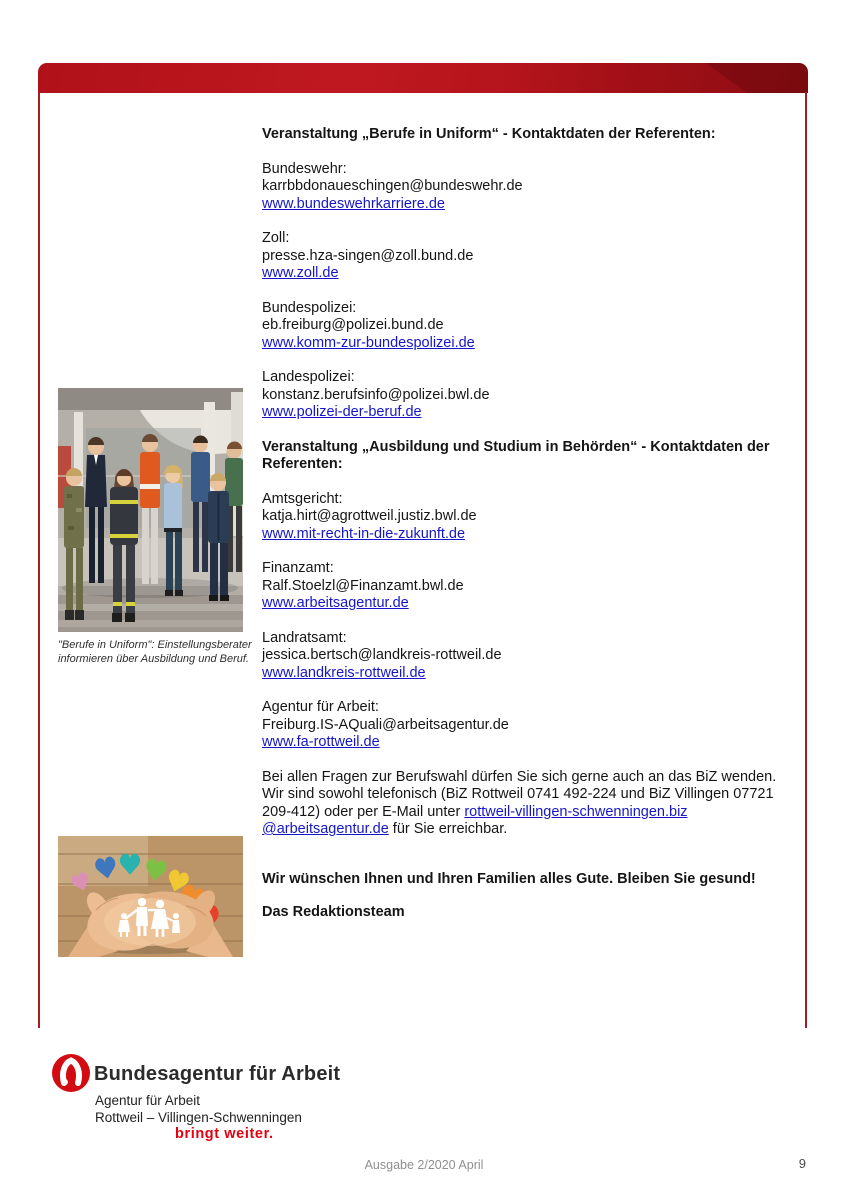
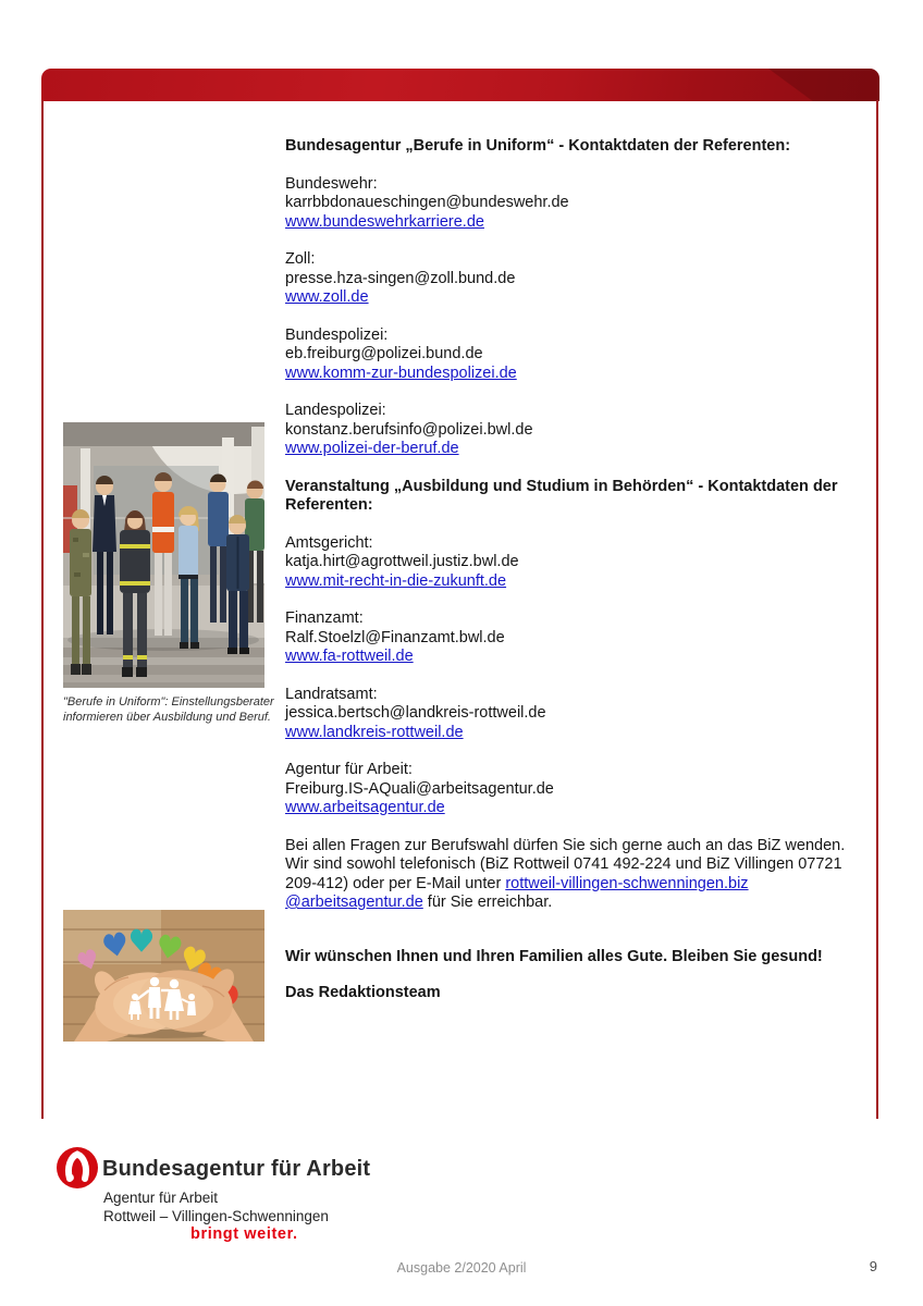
- Veranstaltung „Berufe in Uniform“ - Kontaktdaten der Referenten:
+ Bundesagentur „Berufe in Uniform“ - Kontaktdaten der Referenten:
  Bundeswehr:
  karrbbdonaueschingen@bundeswehr.de
  www.bundeswehrkarriere.de
  Zoll:
  presse.hza-singen@zoll.bund.de
  www.zoll.de
  Bundespolizei:
  eb.freiburg@polizei.bund.de
  www.komm-zur-bundespolizei.de
  Landespolizei:
  konstanz.berufsinfo@polizei.bwl.de
  www.polizei-der-beruf.de
  Veranstaltung „Ausbildung und Studium in Behörden“ - Kontaktdaten der
  Referenten:
  Amtsgericht:
  katja.hirt@agrottweil.justiz.bwl.de
  www.mit-recht-in-die-zukunft.de
  Finanzamt:
  Ralf.Stoelzl@Finanzamt.bwl.de
- www.arbeitsagentur.de
+ www.fa-rottweil.de
  Landratsamt:
  jessica.bertsch@landkreis-rottweil.de
  www.landkreis-rottweil.de
  Agentur für Arbeit:
  Freiburg.IS-AQuali@arbeitsagentur.de
- www.fa-rottweil.de
+ www.arbeitsagentur.de
  Bei allen Fragen zur Berufswahl dürfen Sie sich gerne auch an das BiZ wenden.
  Wir sind sowohl telefonisch (BiZ Rottweil 0741 492-224 und BiZ Villingen 07721
  209-412) oder per E-Mail unter rottweil-villingen-schwenningen.biz
  @arbeitsagentur.de für Sie erreichbar.
  Wir wünschen Ihnen und Ihren Familien alles Gute. Bleiben Sie gesund!
  Das Redaktionsteam
  "Berufe in Uniform": Einstellungsberater
  informieren über Ausbildung und Beruf.
  Bundesagentur für Arbeit
  Agentur für Arbeit
  Rottweil – Villingen-Schwenningen
  bringt weiter.
  Ausgabe 2/2020 April
  9
